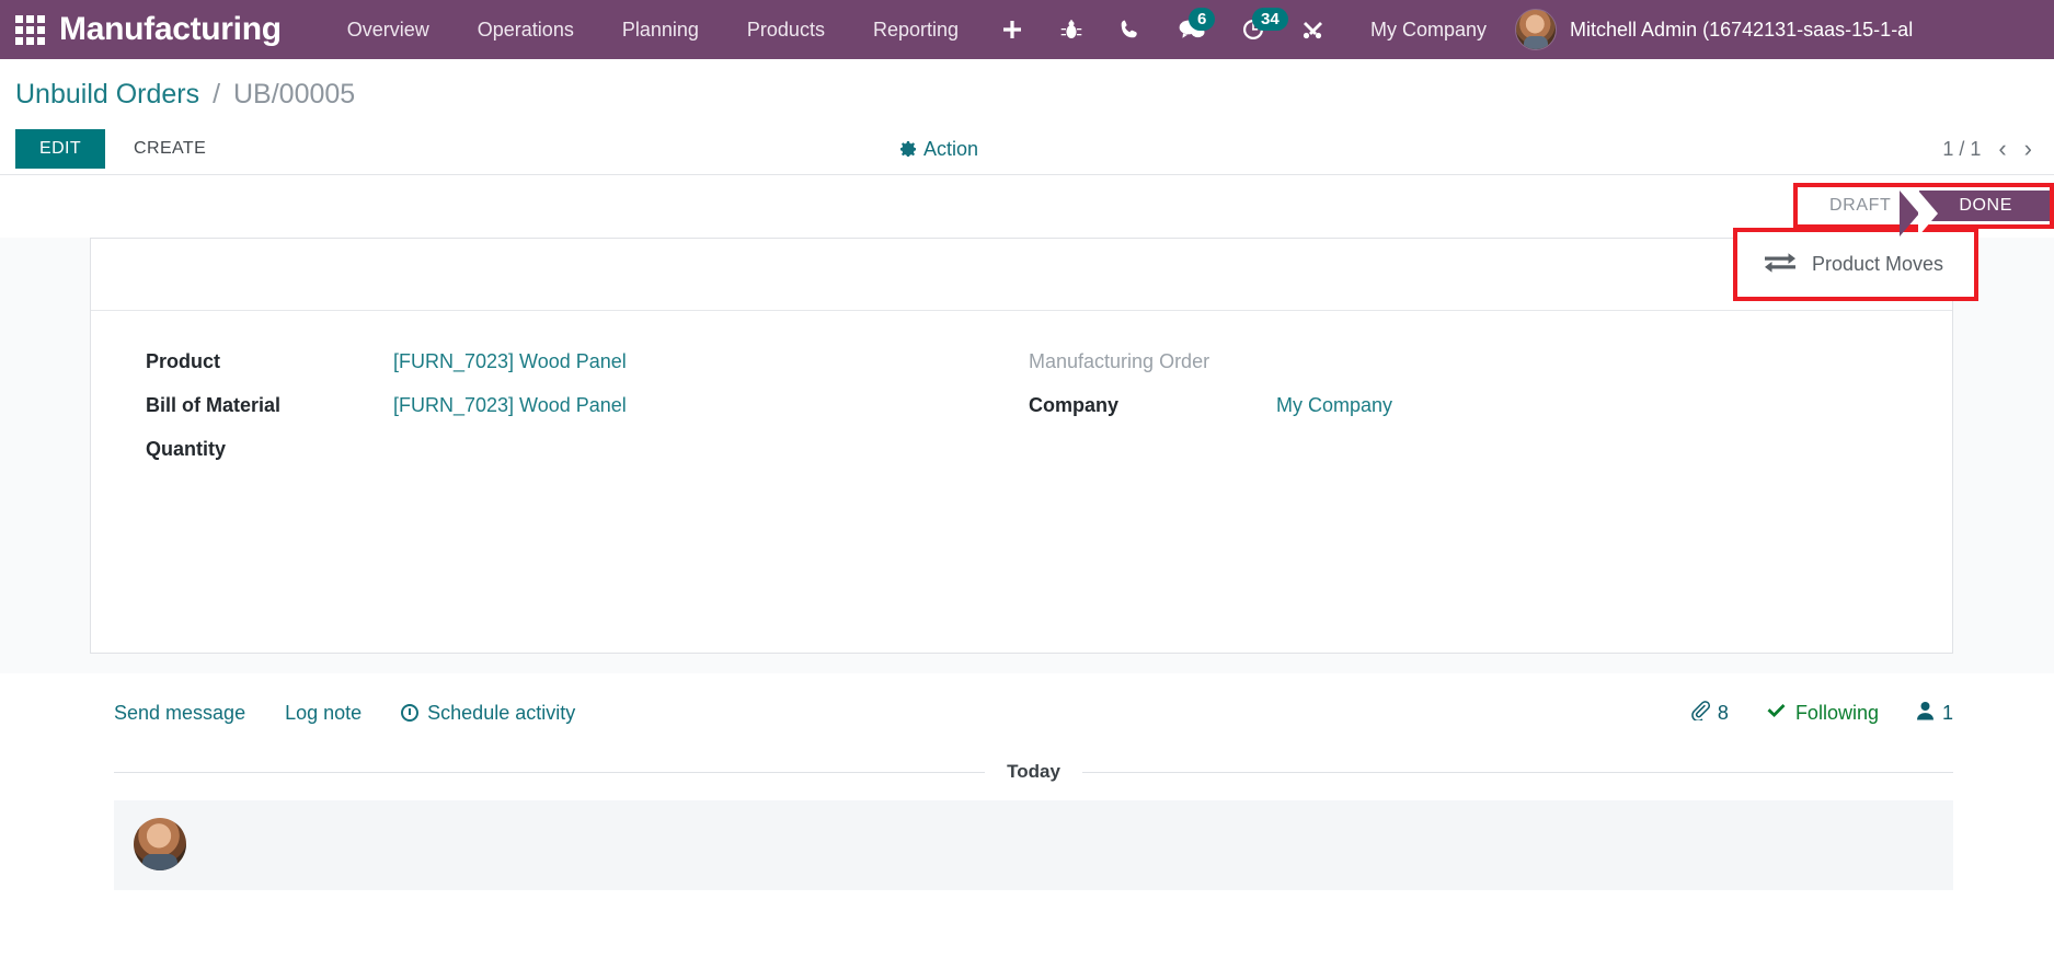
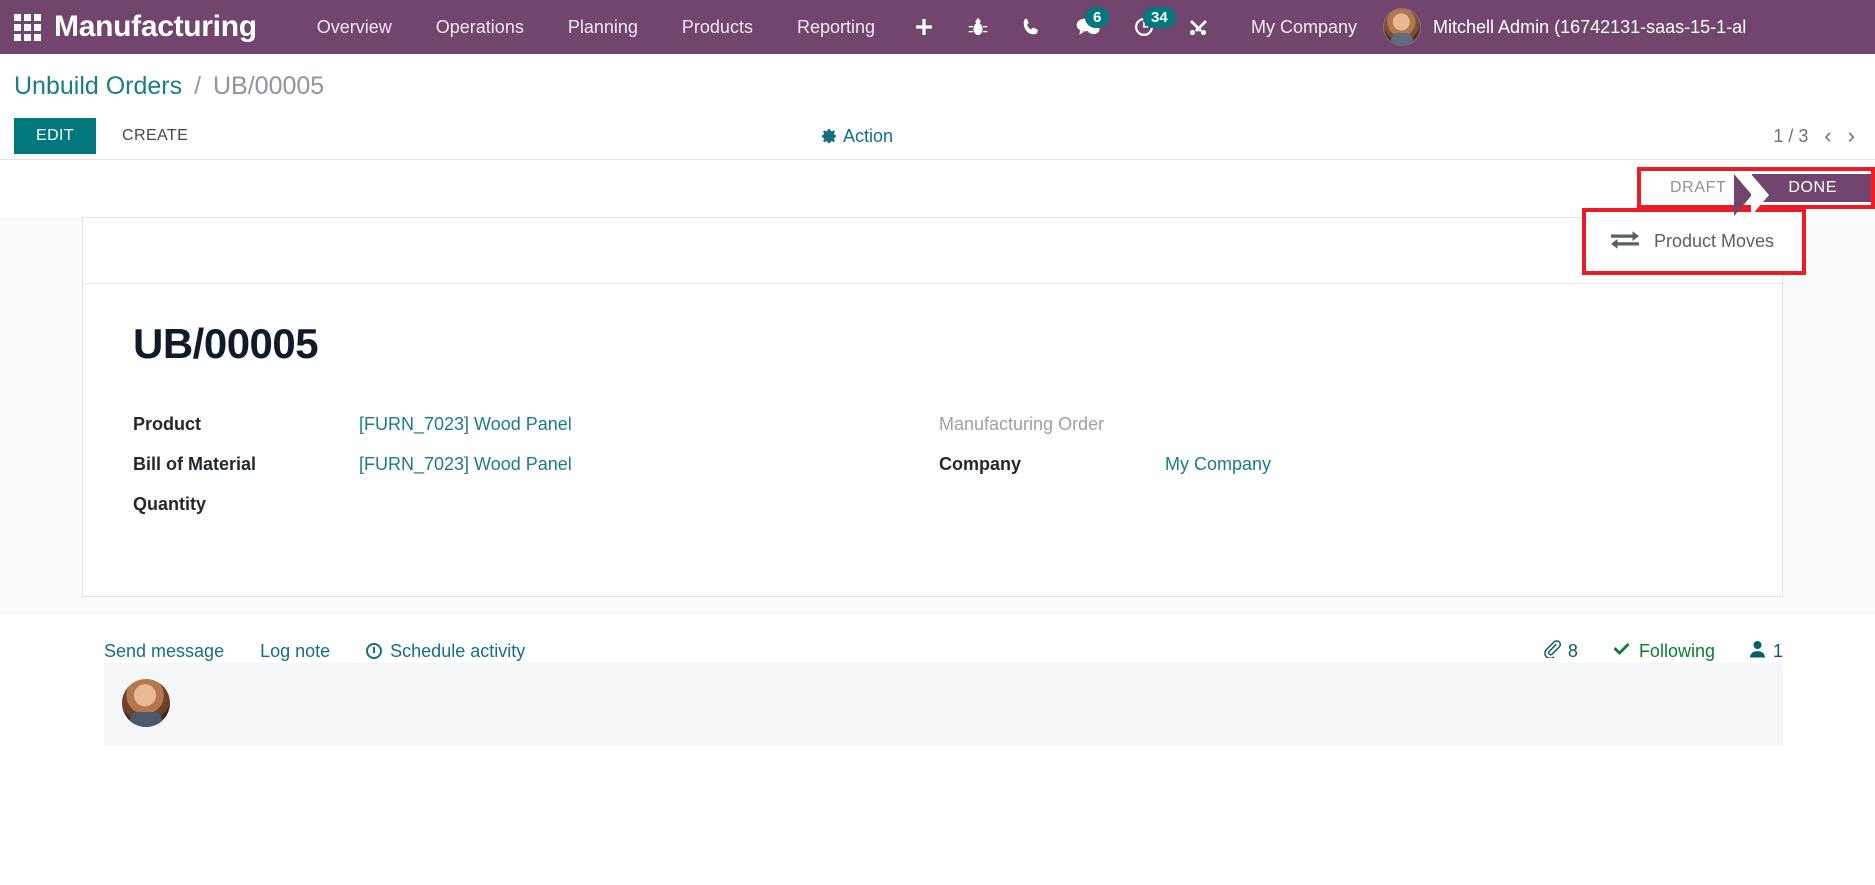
  Manufacturing
  Overview
  Operations
  Planning
  Products
  Reporting
  6
  34
  My Company
  Mitchell Admin (16742131-saas-15-1-al
  Unbuild Orders / UB/00005
  EDIT
  CREATE
  Action
- 1 / 1
+ 1 / 3
  ‹
  ›
  DRAFT
  DONE
  Product Moves
+ UB/00005
  Product
  [FURN_7023] Wood Panel
  Manufacturing Order
  Bill of Material
  [FURN_7023] Wood Panel
  Company
  My Company
  Quantity
  Send message
  Log note
  Schedule activity
  8
  Following
  1
- Today
